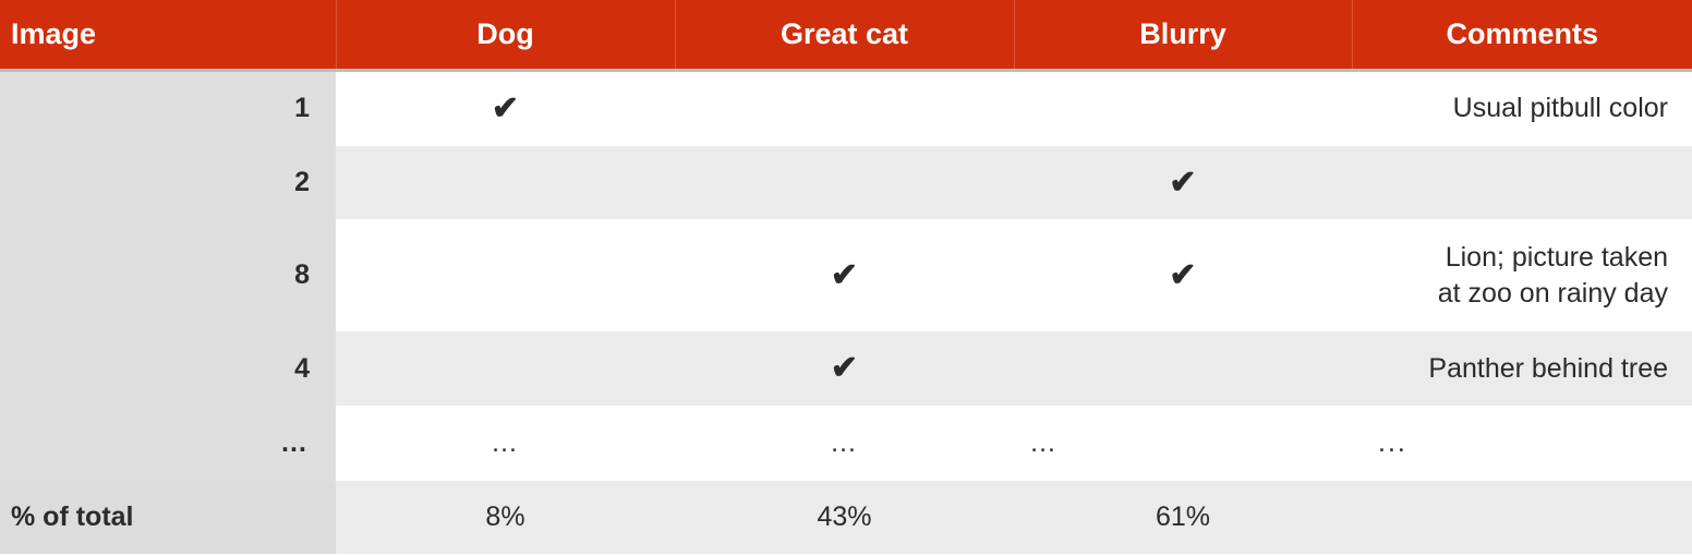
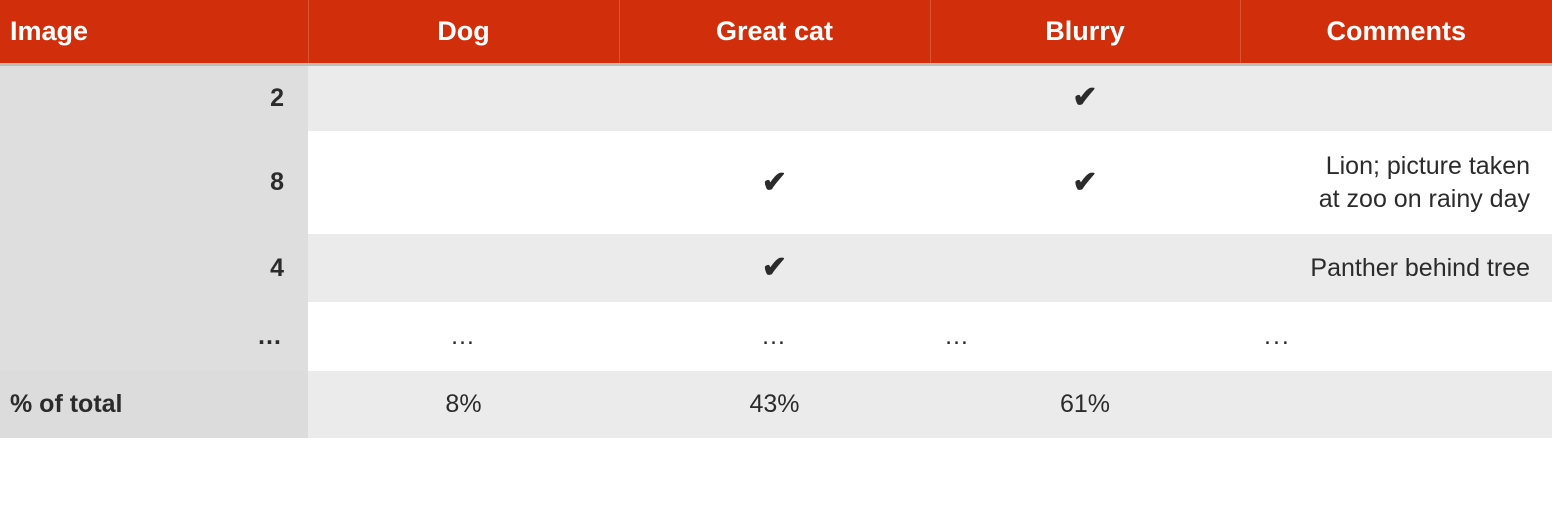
  Image	Dog	Great cat	Blurry	Comments
- 1	✔			Usual pitbull color
  2			✔
  8		✔	✔	Lion; picture taken at zoo on rainy day
  4		✔		Panther behind tree
  …	…	…	…	...
  % of total	8%	43%	61%
